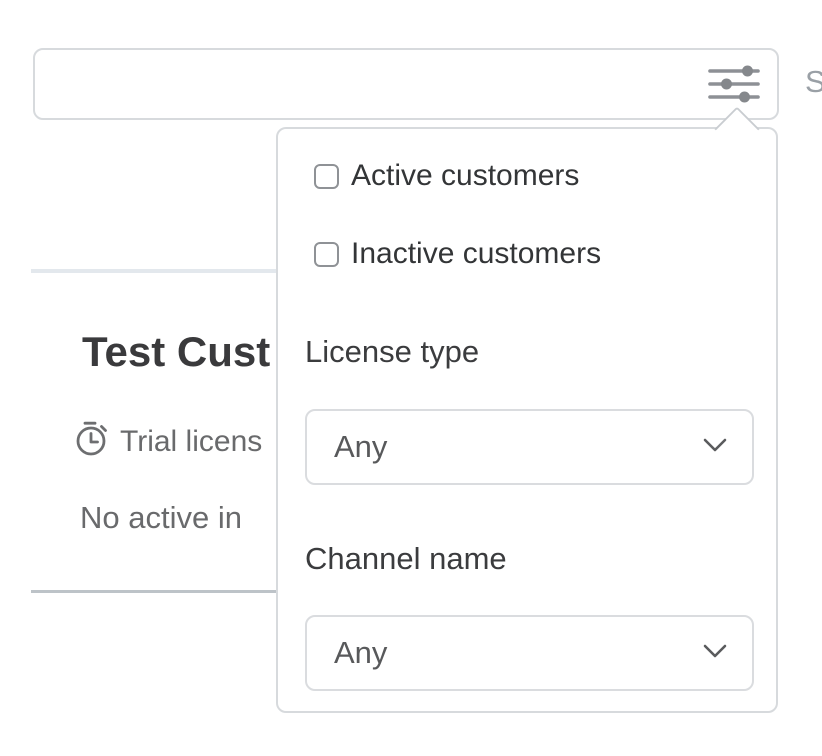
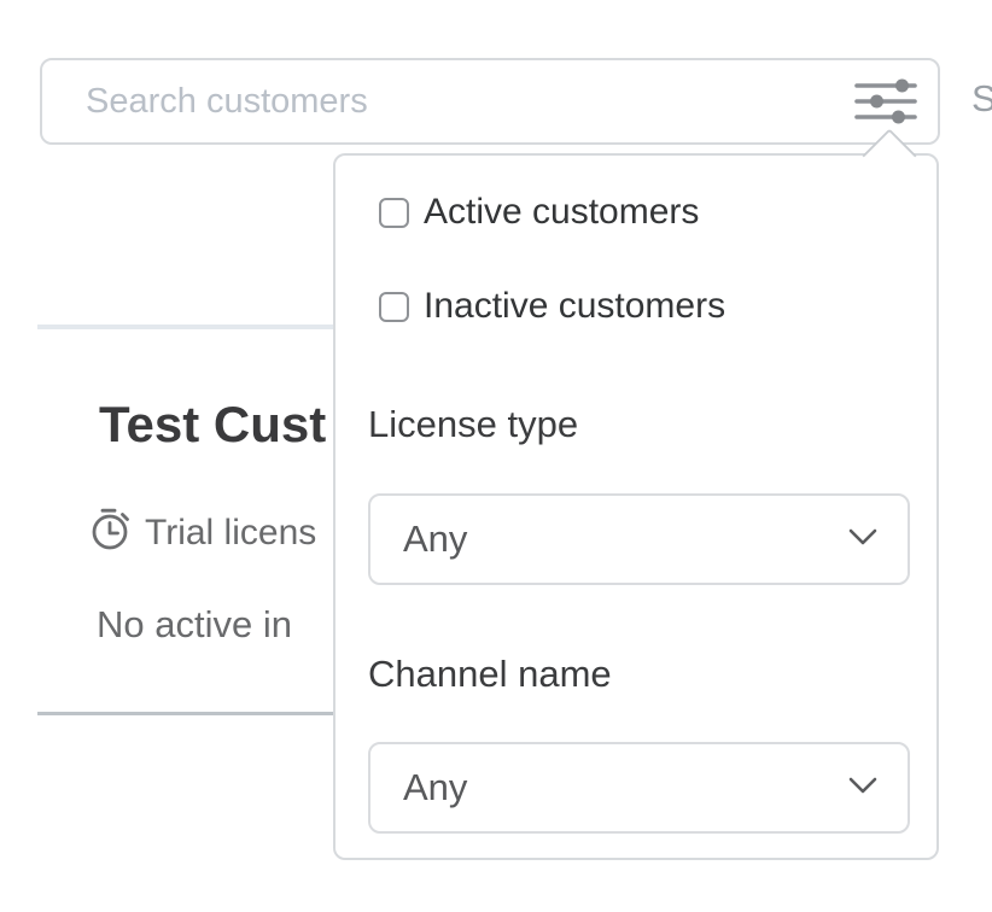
+ Search customers
  S
  Test Cust
  Trial licens
  No active in
  Active customers
  Inactive customers
  License type
  Any
  Channel name
  Any
